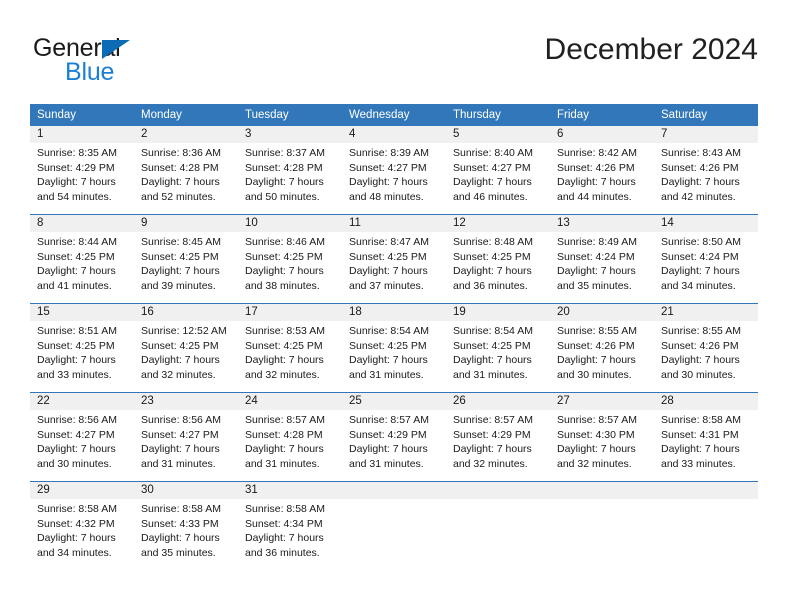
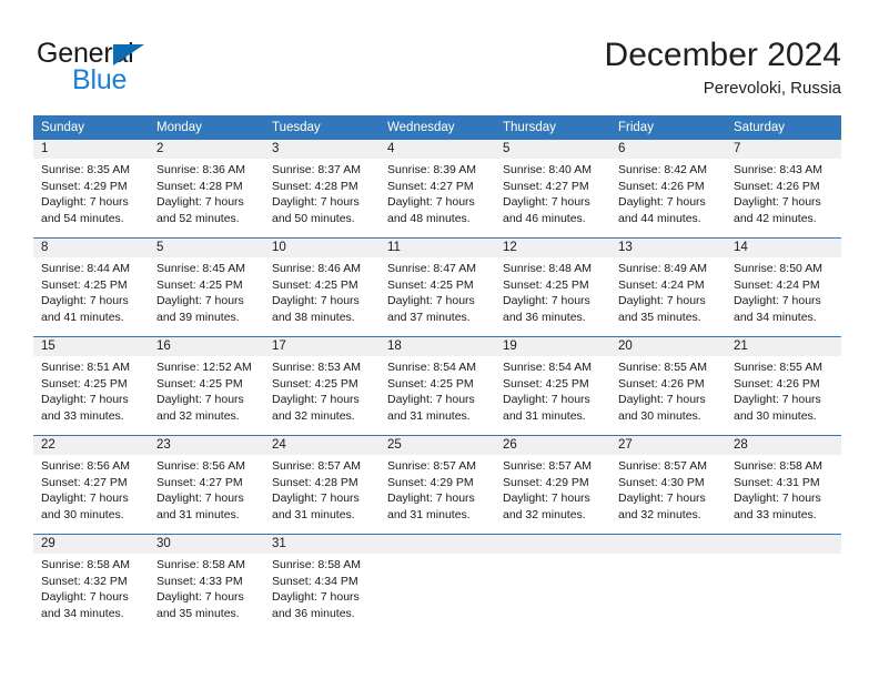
  General
  Blue
  December 2024
+ Perevoloki, Russia
  Sunday	Monday	Tuesday	Wednesday	Thursday	Friday	Saturday
  1Sunrise: 8:35 AMSunset: 4:29 PMDaylight: 7 hoursand 54 minutes.	2Sunrise: 8:36 AMSunset: 4:28 PMDaylight: 7 hoursand 52 minutes.	3Sunrise: 8:37 AMSunset: 4:28 PMDaylight: 7 hoursand 50 minutes.	4Sunrise: 8:39 AMSunset: 4:27 PMDaylight: 7 hoursand 48 minutes.	5Sunrise: 8:40 AMSunset: 4:27 PMDaylight: 7 hoursand 46 minutes.	6Sunrise: 8:42 AMSunset: 4:26 PMDaylight: 7 hoursand 44 minutes.	7Sunrise: 8:43 AMSunset: 4:26 PMDaylight: 7 hoursand 42 minutes.
- 8Sunrise: 8:44 AMSunset: 4:25 PMDaylight: 7 hoursand 41 minutes.	9Sunrise: 8:45 AMSunset: 4:25 PMDaylight: 7 hoursand 39 minutes.	10Sunrise: 8:46 AMSunset: 4:25 PMDaylight: 7 hoursand 38 minutes.	11Sunrise: 8:47 AMSunset: 4:25 PMDaylight: 7 hoursand 37 minutes.	12Sunrise: 8:48 AMSunset: 4:25 PMDaylight: 7 hoursand 36 minutes.	13Sunrise: 8:49 AMSunset: 4:24 PMDaylight: 7 hoursand 35 minutes.	14Sunrise: 8:50 AMSunset: 4:24 PMDaylight: 7 hoursand 34 minutes.
+ 8Sunrise: 8:44 AMSunset: 4:25 PMDaylight: 7 hoursand 41 minutes.	5Sunrise: 8:45 AMSunset: 4:25 PMDaylight: 7 hoursand 39 minutes.	10Sunrise: 8:46 AMSunset: 4:25 PMDaylight: 7 hoursand 38 minutes.	11Sunrise: 8:47 AMSunset: 4:25 PMDaylight: 7 hoursand 37 minutes.	12Sunrise: 8:48 AMSunset: 4:25 PMDaylight: 7 hoursand 36 minutes.	13Sunrise: 8:49 AMSunset: 4:24 PMDaylight: 7 hoursand 35 minutes.	14Sunrise: 8:50 AMSunset: 4:24 PMDaylight: 7 hoursand 34 minutes.
  15Sunrise: 8:51 AMSunset: 4:25 PMDaylight: 7 hoursand 33 minutes.	16Sunrise: 12:52 AMSunset: 4:25 PMDaylight: 7 hoursand 32 minutes.	17Sunrise: 8:53 AMSunset: 4:25 PMDaylight: 7 hoursand 32 minutes.	18Sunrise: 8:54 AMSunset: 4:25 PMDaylight: 7 hoursand 31 minutes.	19Sunrise: 8:54 AMSunset: 4:25 PMDaylight: 7 hoursand 31 minutes.	20Sunrise: 8:55 AMSunset: 4:26 PMDaylight: 7 hoursand 30 minutes.	21Sunrise: 8:55 AMSunset: 4:26 PMDaylight: 7 hoursand 30 minutes.
  22Sunrise: 8:56 AMSunset: 4:27 PMDaylight: 7 hoursand 30 minutes.	23Sunrise: 8:56 AMSunset: 4:27 PMDaylight: 7 hoursand 31 minutes.	24Sunrise: 8:57 AMSunset: 4:28 PMDaylight: 7 hoursand 31 minutes.	25Sunrise: 8:57 AMSunset: 4:29 PMDaylight: 7 hoursand 31 minutes.	26Sunrise: 8:57 AMSunset: 4:29 PMDaylight: 7 hoursand 32 minutes.	27Sunrise: 8:57 AMSunset: 4:30 PMDaylight: 7 hoursand 32 minutes.	28Sunrise: 8:58 AMSunset: 4:31 PMDaylight: 7 hoursand 33 minutes.
  29Sunrise: 8:58 AMSunset: 4:32 PMDaylight: 7 hoursand 34 minutes.	30Sunrise: 8:58 AMSunset: 4:33 PMDaylight: 7 hoursand 35 minutes.	31Sunrise: 8:58 AMSunset: 4:34 PMDaylight: 7 hoursand 36 minutes.
